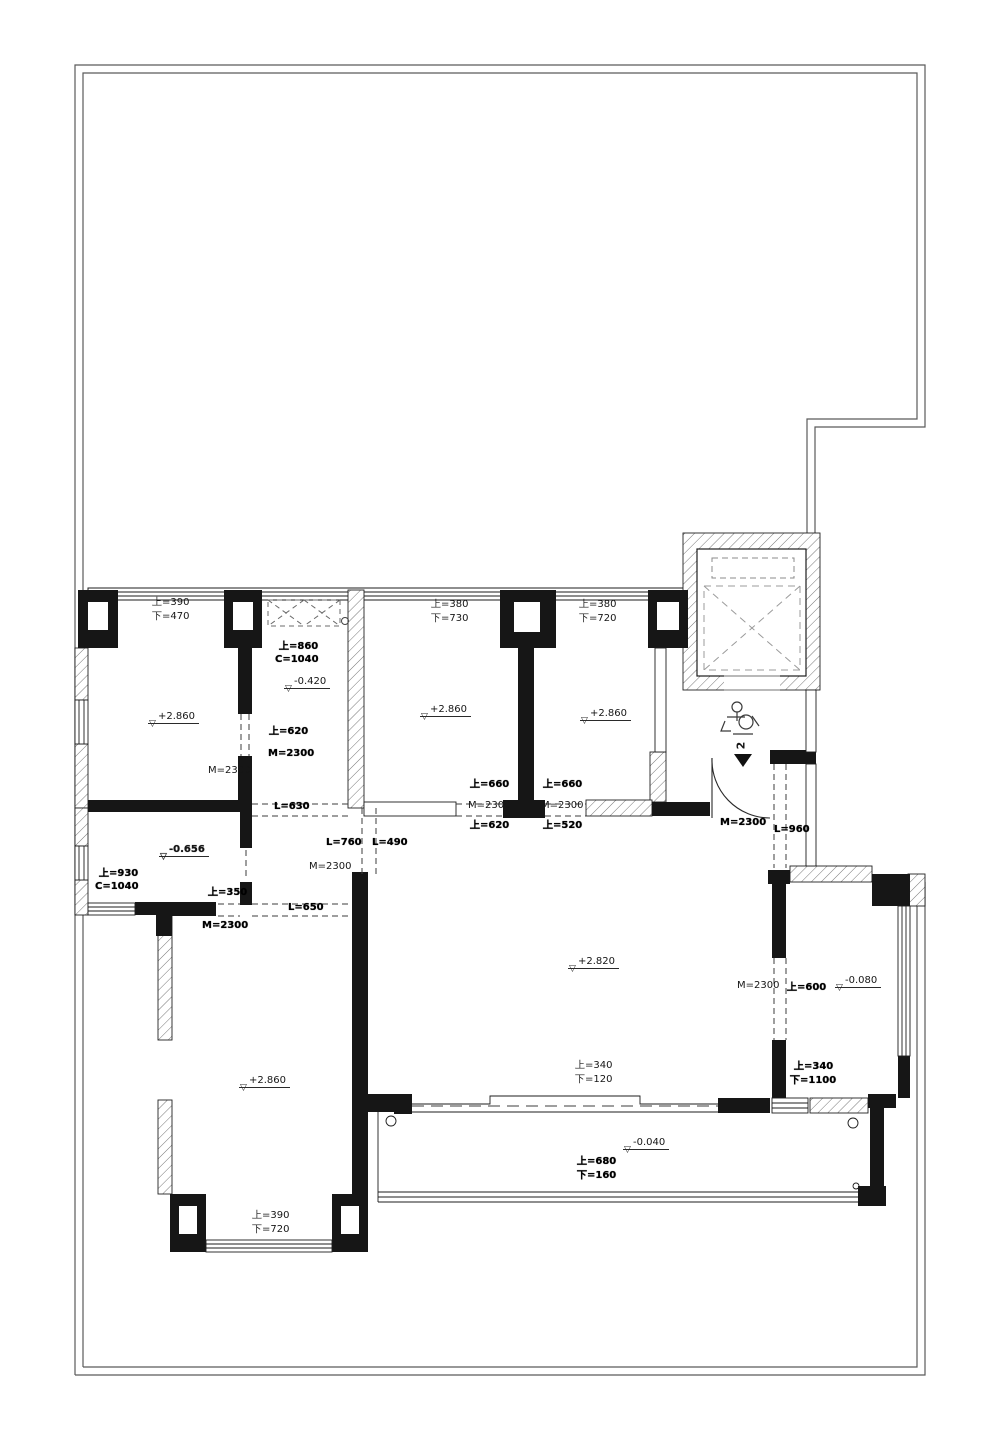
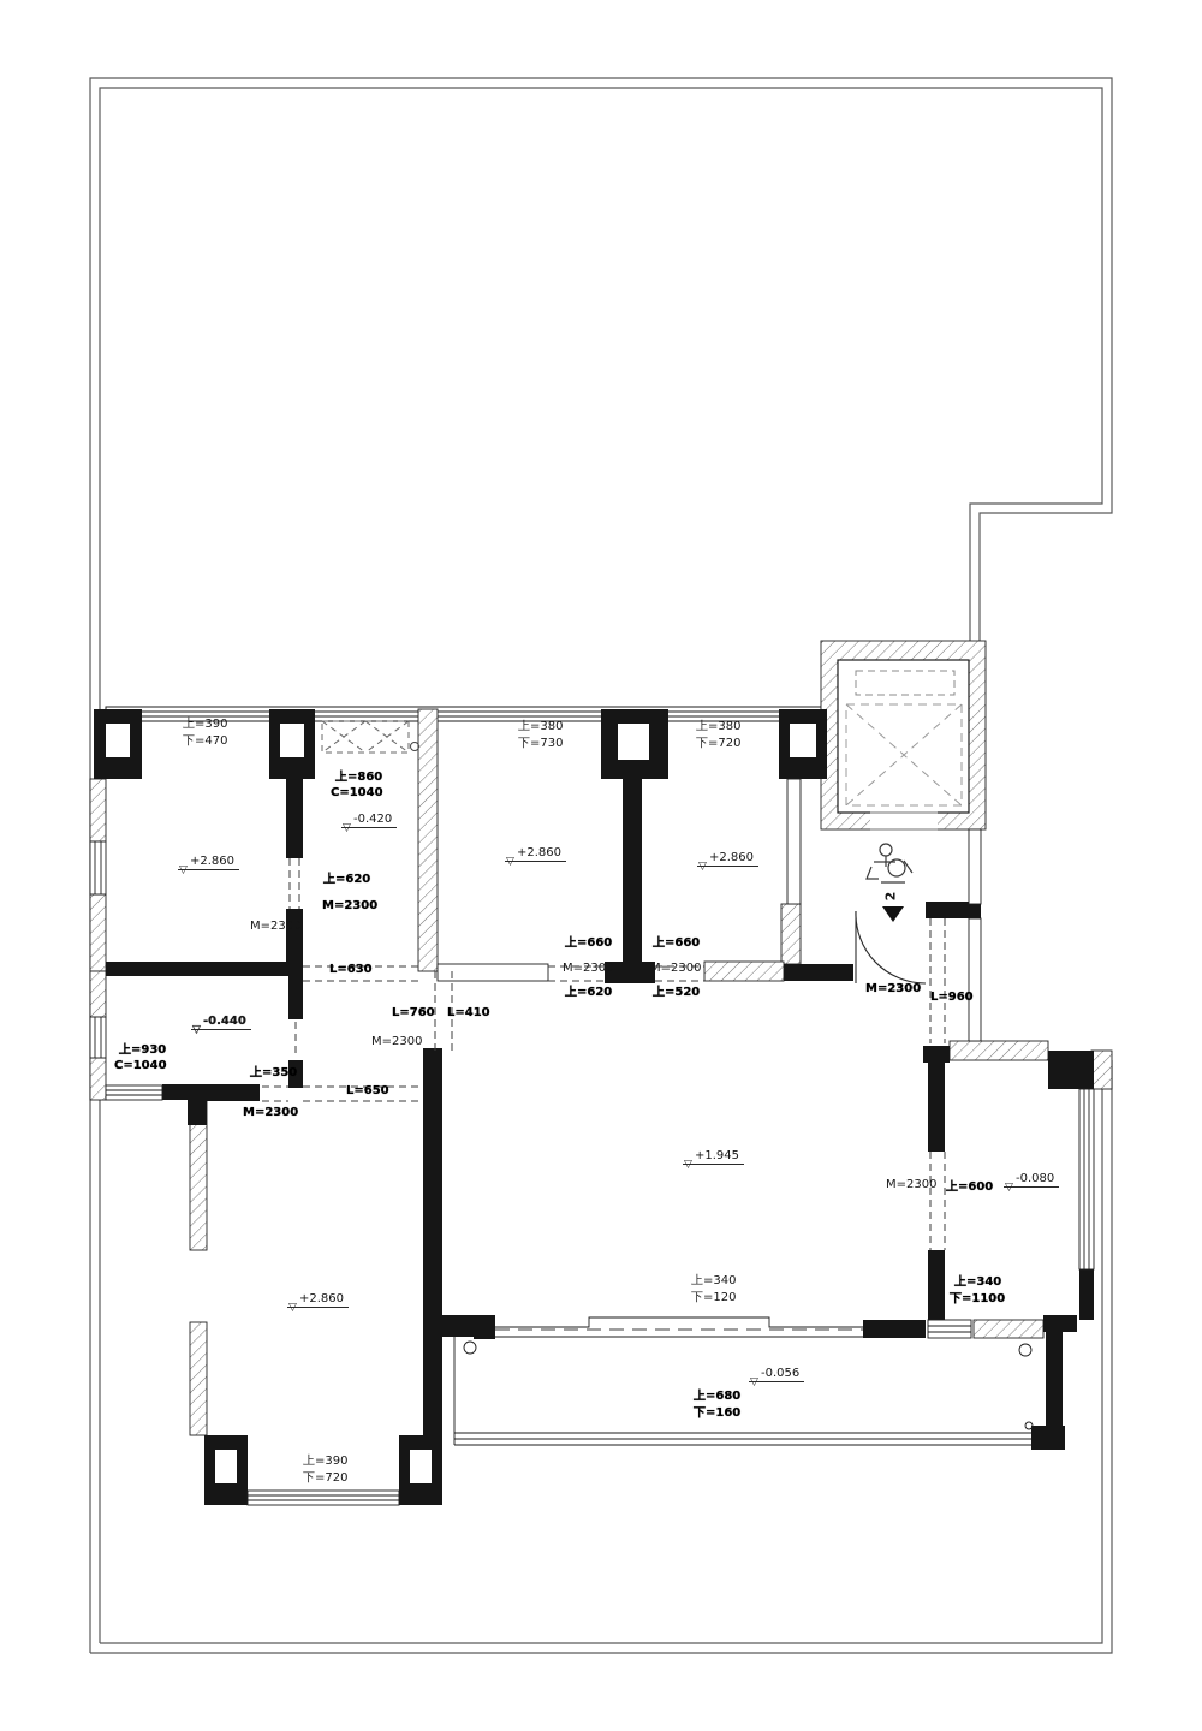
  上=390
  下=470
  上=380
  下=730
  上=380
  下=720
  上=860
  C=1040
  ▽
  -0.420
  ▽
  +2.860
  ▽
  +2.860
  ▽
  +2.860
  上=620
  M=2300
  M=2300
  L=630
  上=660
  M=2300
  上=620
  上=660
  M=2300
  上=520
  L=760
- L=490
+ L=410
  M=2300
  ▽
- -0.656
+ -0.440
  上=930
  C=1040
  上=350
  L=650
  M=2300
  M=2300
  L=960
  ▽
- +2.820
+ +1.945
  M=2300
  上=600
  ▽
  -0.080
  上=340
  下=120
  上=340
  下=1100
  ▽
- -0.040
+ -0.056
  上=680
  下=160
  ▽
  +2.860
  上=390
  下=720
